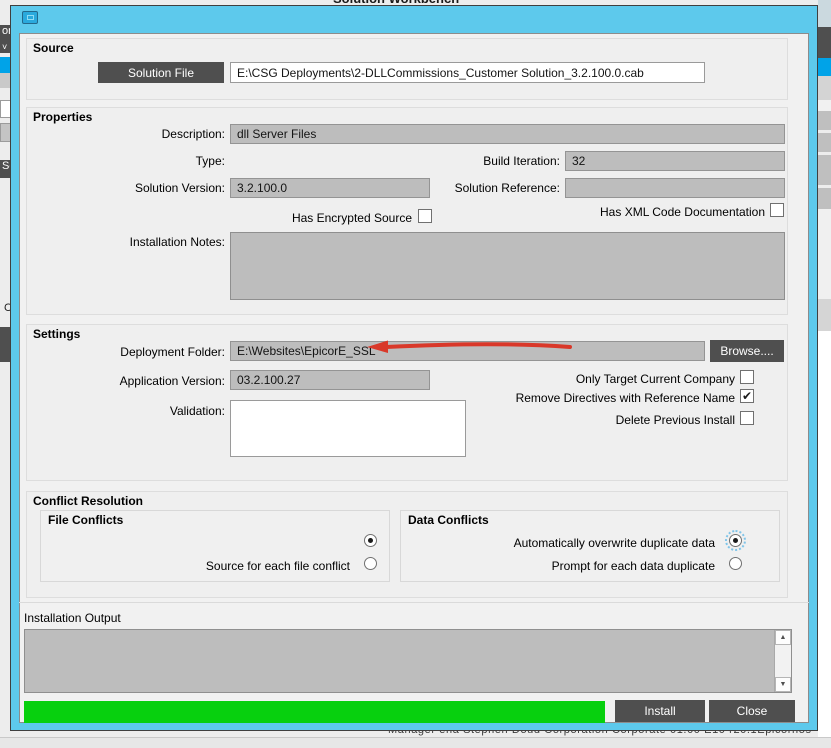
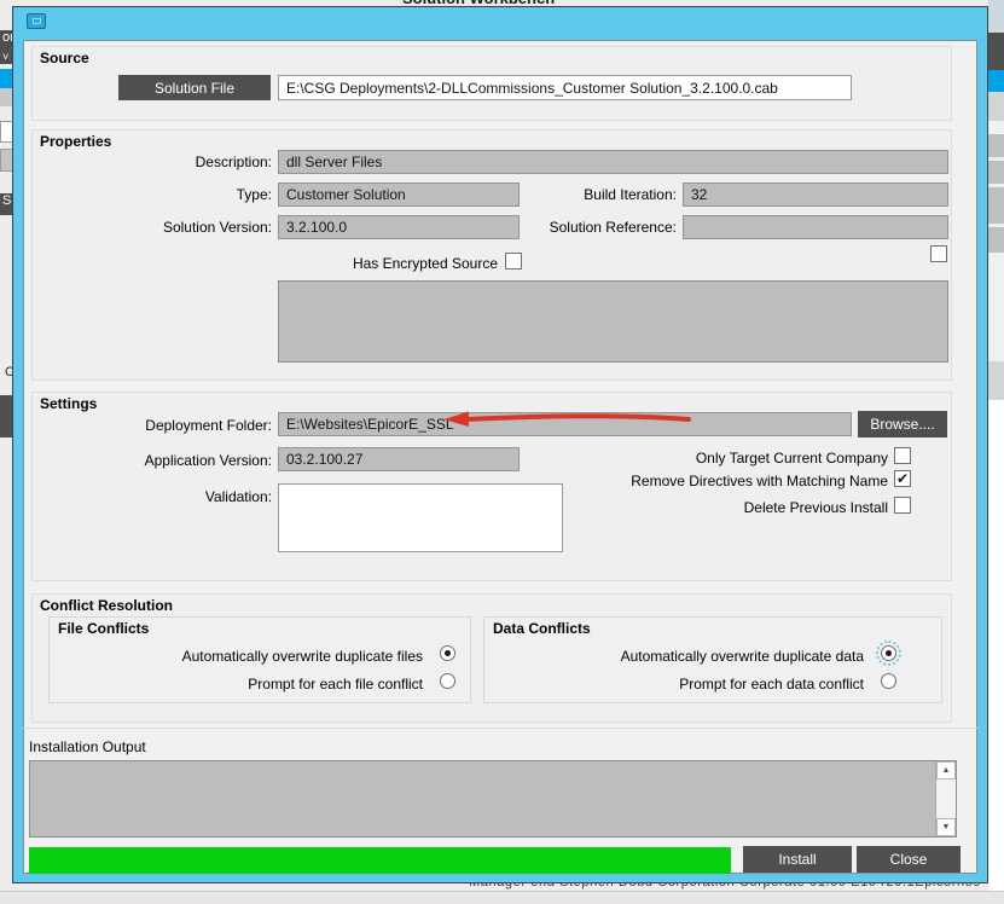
  ˅
  C
  Source
  Solution File
  E:\CSG Deployments\2-DLLCommissions_Customer Solution_3.2.100.0.cab
  Properties
  Description:
  dll Server Files
  Type:
+ Customer Solution
  Build Iteration:
  32
  Solution Version:
  3.2.100.0
  Solution Reference:
  Has Encrypted Source
- Has XML Code Documentation
- Installation Notes:
  Settings
  Deployment Folder:
  E:\Websites\EpicorE_SSL
  Browse....
  Application Version:
  03.2.100.27
  Only Target Current Company
- Remove Directives with Reference Name
+ Remove Directives with Matching Name
  ✔
  Validation:
  Delete Previous Install
  Conflict Resolution
  File Conflicts
+ Automatically overwrite duplicate files
- Source for each file conflict
+ Prompt for each file conflict
  Data Conflicts
  Automatically overwrite duplicate data
- Prompt for each data duplicate
+ Prompt for each data conflict
  Installation Output
  Install
  Close
